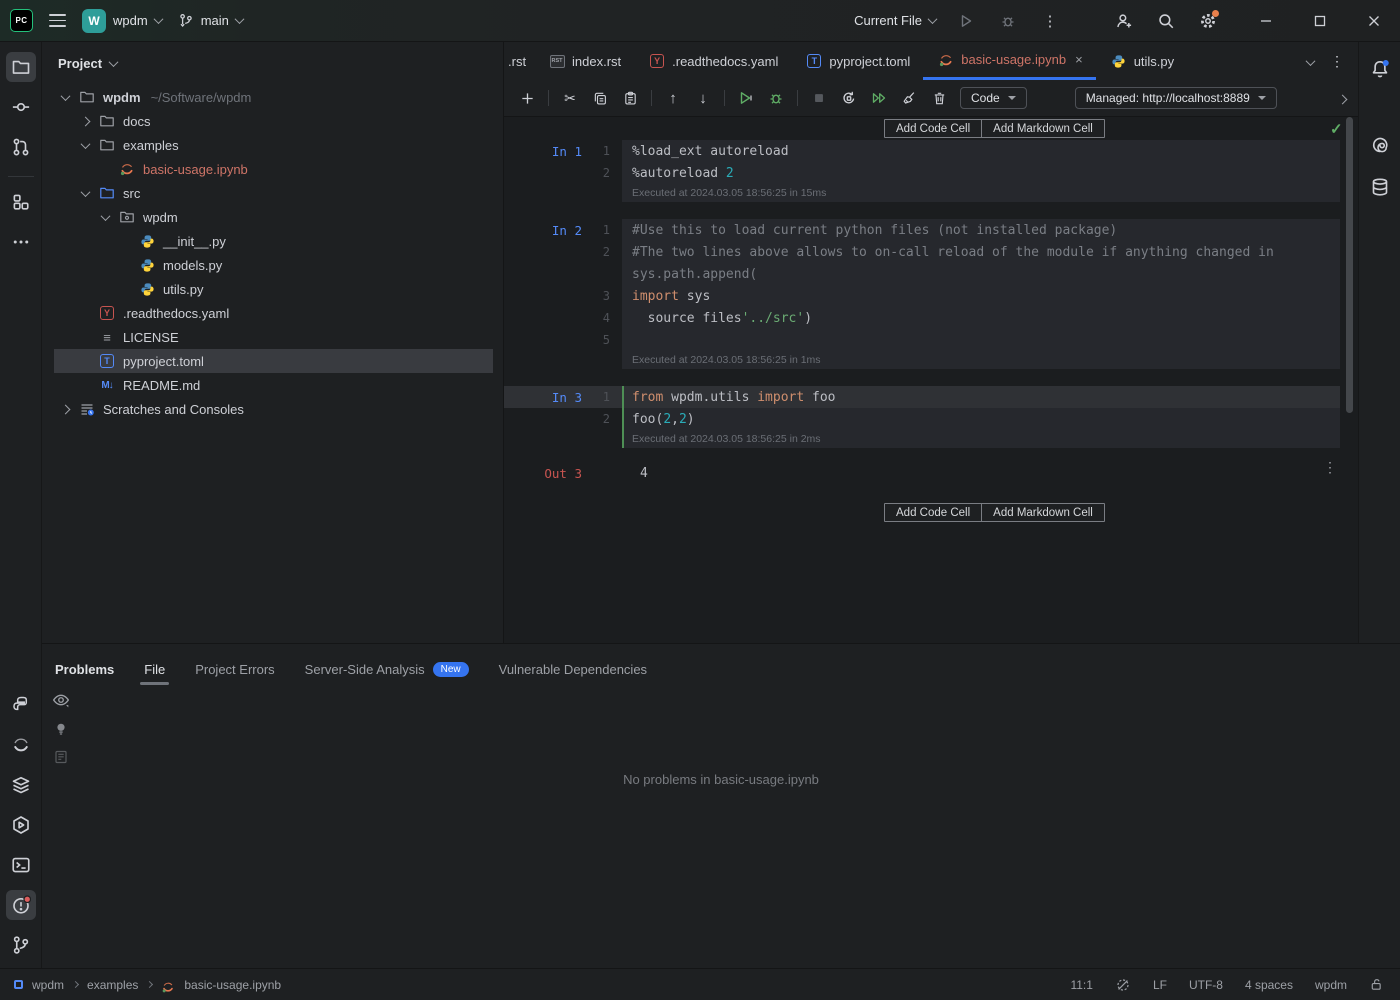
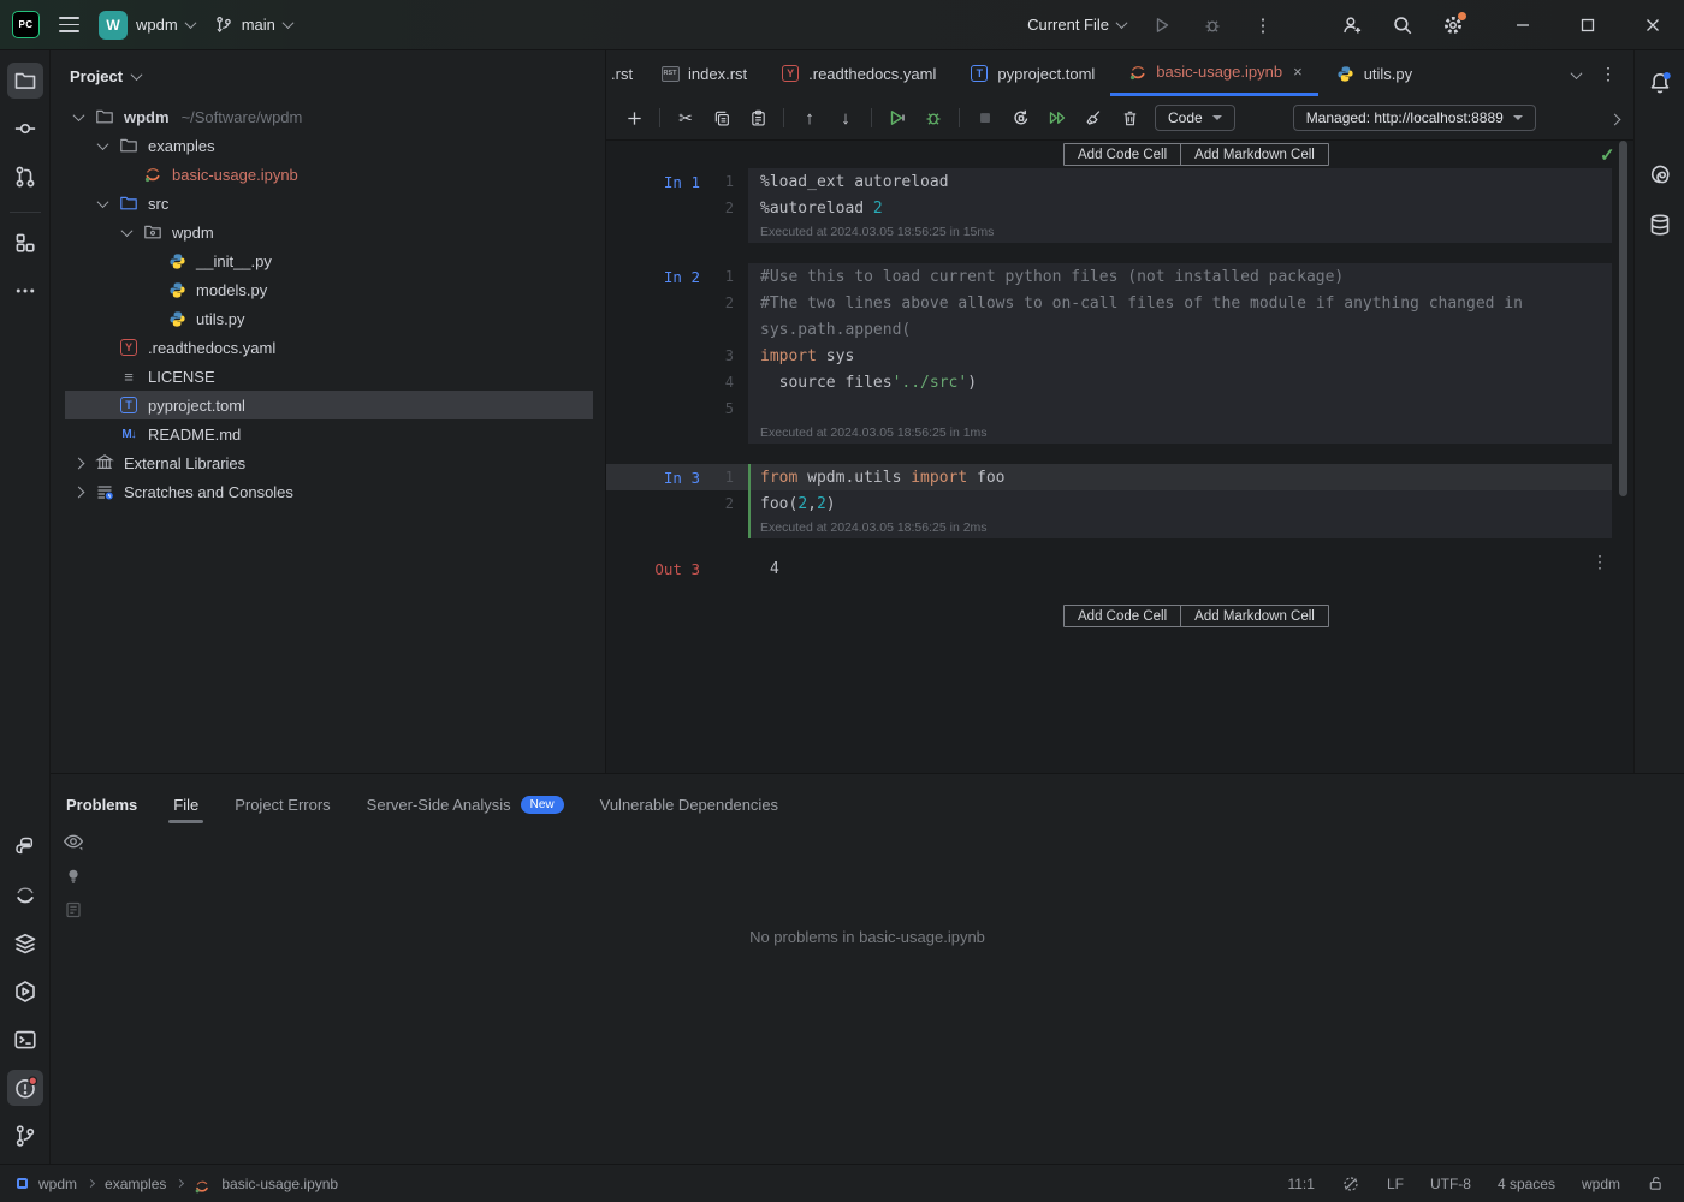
  PC
  W
  wpdm
  main
  Current File
  ⋮
  Project
  wpdm
  ~/Software/wpdm
- docs
  examples
  basic-usage.ipynb
  src
  wpdm
  __init__.py
  models.py
  utils.py
  Y
  .readthedocs.yaml
  ≡
  LICENSE
  T
  pyproject.toml
  M↓
  README.md
+ External Libraries
  Scratches and Consoles
  .rst
  index.rst
  Y
  .readthedocs.yaml
  T
  pyproject.toml
  basic-usage.ipynb
  ×
  utils.py
  ⋮
  ✂
  ↑
  ↓
  Code
  Managed: http://localhost:8889
  Add Code Cell
  Add Markdown Cell
  ✓
  In 1
  1
  2
  %load_ext autoreload
  %autoreload
  2
  Executed at 2024.03.05 18:56:25 in 15ms
  In 2
  1
  2
  3
  4
  5
  #Use this to load current python files (not installed package)
- #The two lines above allows to on-call reload of the module if anything changed in
+ #The two lines above allows to on-call files of the module if anything changed in
  sys.path.append(
  import
  sys
  source files
  '../src'
  )
  Executed at 2024.03.05 18:56:25 in 1ms
  In 3
  1
  2
  from
  wpdm.utils
  import
  foo
  foo(
  2
  ,
  2
  )
  Executed at 2024.03.05 18:56:25 in 2ms
  Out 3
  4
  ⋮
  Add Code Cell
  Add Markdown Cell
  Problems
  File
  Project Errors
  Server-Side Analysis
  New
  Vulnerable Dependencies
  No problems in basic-usage.ipynb
  wpdm
  examples
  basic-usage.ipynb
  11:1
  LF
  UTF-8
  4 spaces
  wpdm
